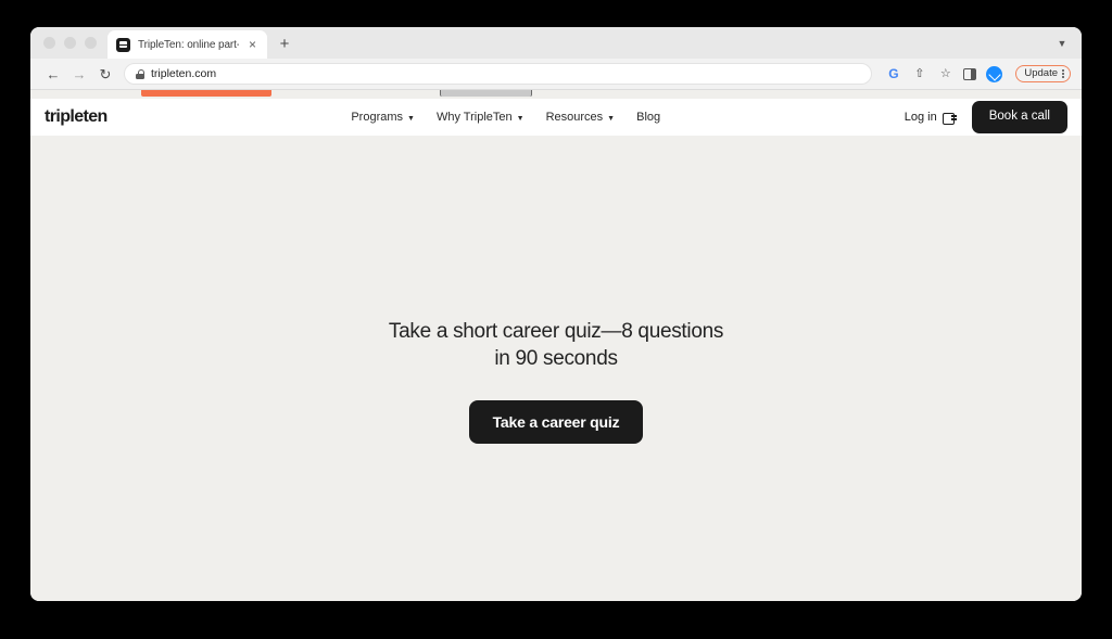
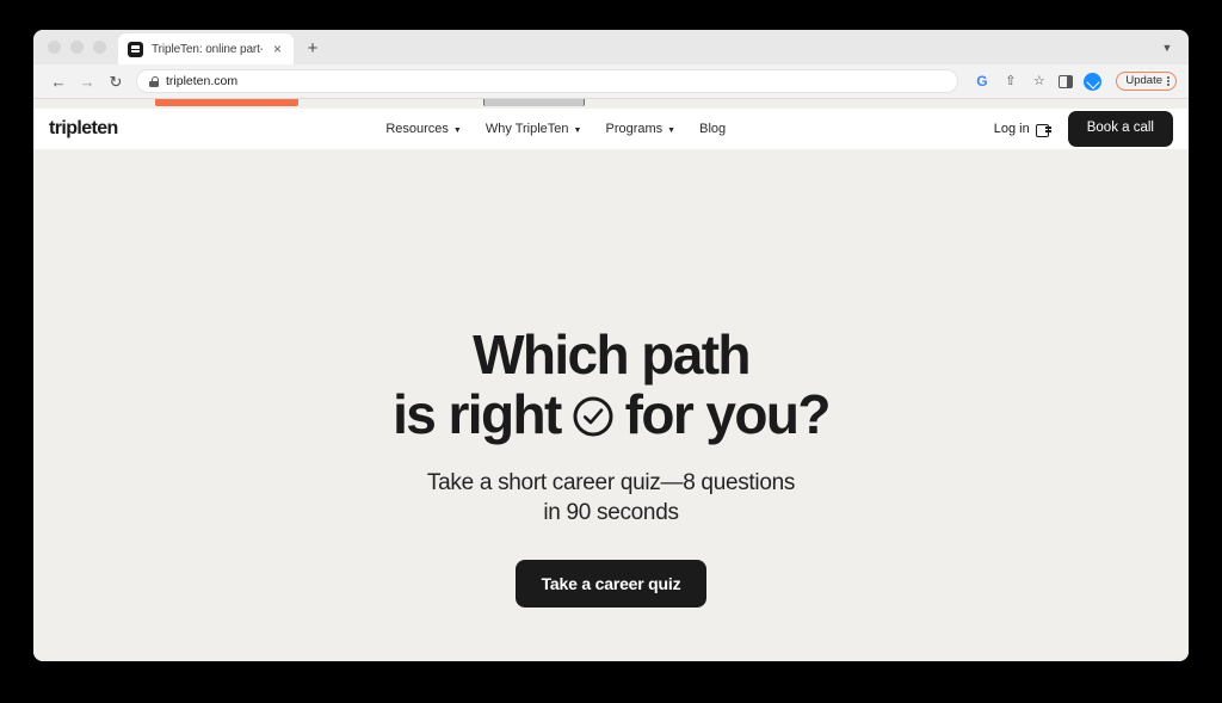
  TripleTen: online part-
  ×
  +
  ▼
  ←
  →
  ↻
  tripleten.com
  G
  ⇧
  ☆
  Update
  tripleten
- Programs
+ Resources
  Why TripleTen
- Resources
+ Programs
  Blog
  Log in
  Book a call
+ Which path
+ is right
+ for you?
  Take a short career quiz—8 questions
  in 90 seconds
  Take a career quiz
